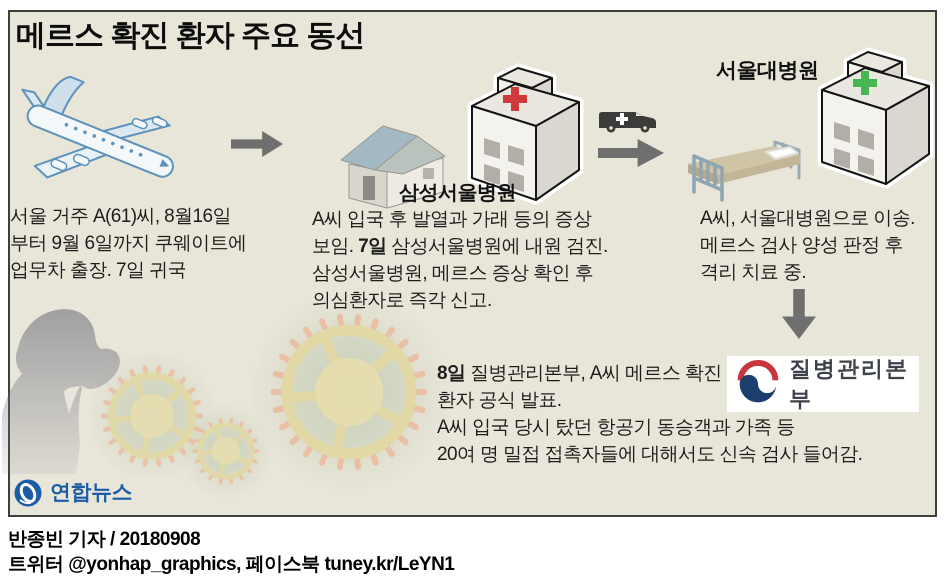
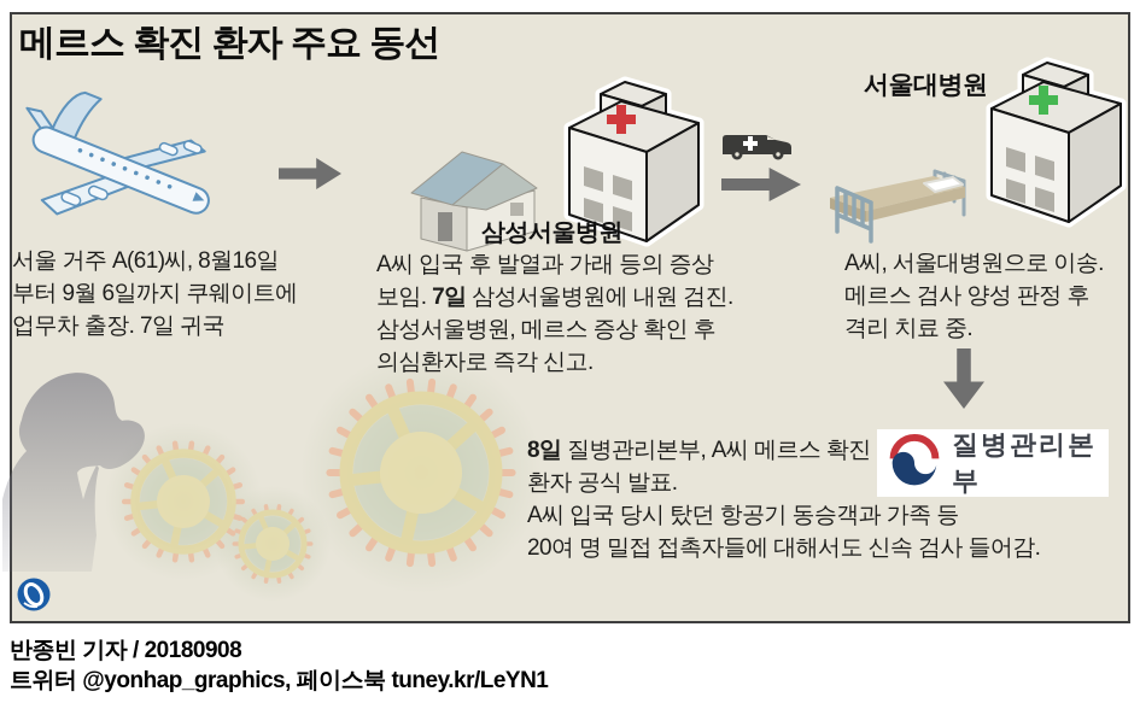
  메르스 확진 환자 주요 동선
  서울 거주 A(61)씨, 8월16일
  부터 9월 6일까지 쿠웨이트에
  업무차 출장. 7일 귀국
  삼성서울병원
  A씨 입국 후 발열과 가래 등의 증상
  보임. 7일 삼성서울병원에 내원 검진.
  삼성서울병원, 메르스 증상 확인 후
  의심환자로 즉각 신고.
  서울대병원
  A씨, 서울대병원으로 이송.
  메르스 검사 양성 판정 후
  격리 치료 중.
  8일 질병관리본부, A씨 메르스 확진
  환자 공식 발표.
  A씨 입국 당시 탔던 항공기 동승객과 가족 등
  20여 명 밀접 접촉자들에 대해서도 신속 검사 들어감.
  질병관리본부
- 연합뉴스
  반종빈 기자 / 20180908
  트위터 @yonhap_graphics, 페이스북 tuney.kr/LeYN1
